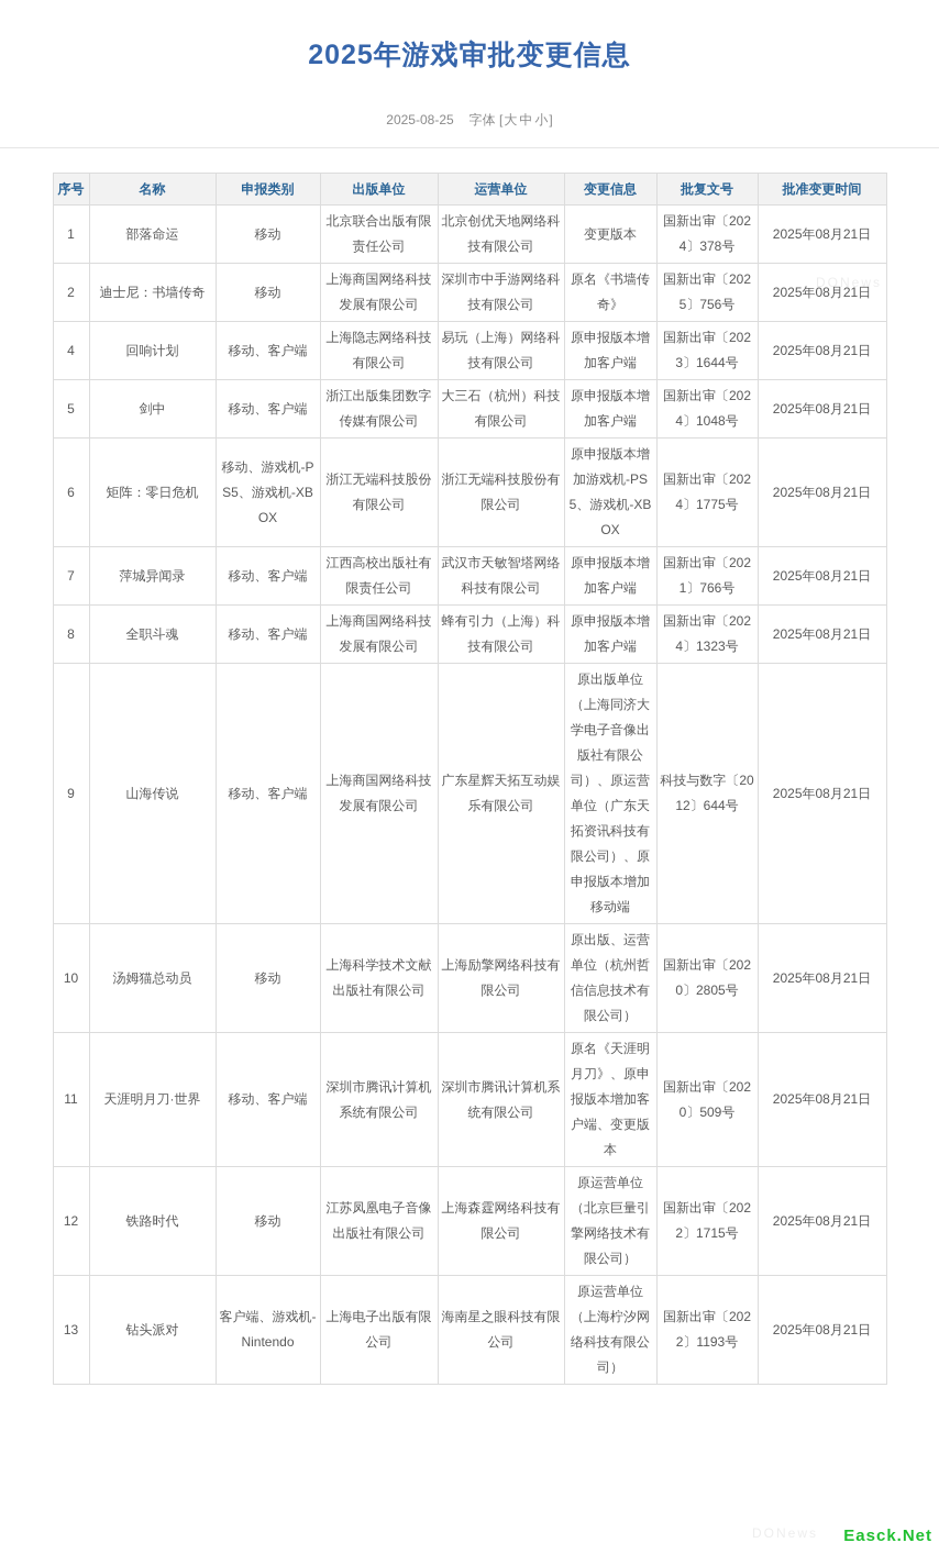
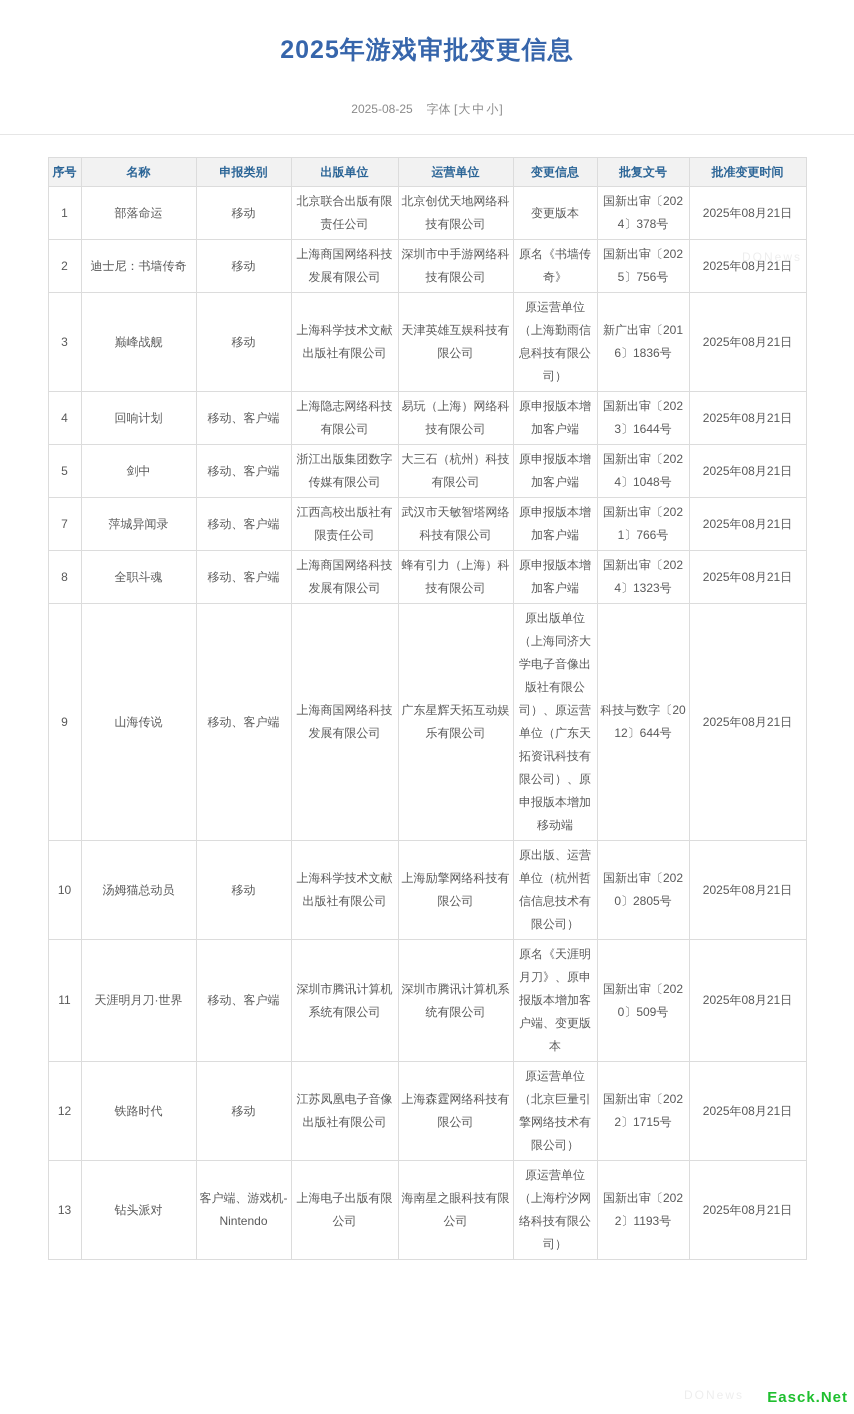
  2025年游戏审批变更信息
  2025-08-25 字体 [大 中 小]
  序号	名称	申报类别	出版单位	运营单位	变更信息	批复文号	批准变更时间
  1	部落命运	移动	北京联合出版有限责任公司	北京创优天地网络科技有限公司	变更版本	国新出审〔2024〕378号	2025年08月21日
  2	迪士尼：书墙传奇	移动	上海商国网络科技发展有限公司	深圳市中手游网络科技有限公司	原名《书墙传奇》	国新出审〔2025〕756号	2025年08月21日
+ 3	巅峰战舰	移动	上海科学技术文献出版社有限公司	天津英雄互娱科技有限公司	原运营单位（上海勤雨信息科技有限公司）	新广出审〔2016〕1836号	2025年08月21日
  4	回响计划	移动、客户端	上海隐志网络科技有限公司	易玩（上海）网络科技有限公司	原申报版本增加客户端	国新出审〔2023〕1644号	2025年08月21日
  5	剑中	移动、客户端	浙江出版集团数字传媒有限公司	大三石（杭州）科技有限公司	原申报版本增加客户端	国新出审〔2024〕1048号	2025年08月21日
- 6	矩阵：零日危机	移动、游戏机-PS5、游戏机-XBOX	浙江无端科技股份有限公司	浙江无端科技股份有限公司	原申报版本增加游戏机-PS5、游戏机-XBOX	国新出审〔2024〕1775号	2025年08月21日
  7	萍城异闻录	移动、客户端	江西高校出版社有限责任公司	武汉市天敏智塔网络科技有限公司	原申报版本增加客户端	国新出审〔2021〕766号	2025年08月21日
  8	全职斗魂	移动、客户端	上海商国网络科技发展有限公司	蜂有引力（上海）科技有限公司	原申报版本增加客户端	国新出审〔2024〕1323号	2025年08月21日
  9	山海传说	移动、客户端	上海商国网络科技发展有限公司	广东星辉天拓互动娱乐有限公司	原出版单位（上海同济大学电子音像出版社有限公司）、原运营单位（广东天拓资讯科技有限公司）、原申报版本增加移动端	科技与数字〔2012〕644号	2025年08月21日
  10	汤姆猫总动员	移动	上海科学技术文献出版社有限公司	上海励擎网络科技有限公司	原出版、运营单位（杭州哲信信息技术有限公司）	国新出审〔2020〕2805号	2025年08月21日
  11	天涯明月刀·世界	移动、客户端	深圳市腾讯计算机系统有限公司	深圳市腾讯计算机系统有限公司	原名《天涯明月刀》、原申报版本增加客户端、变更版本	国新出审〔2020〕509号	2025年08月21日
  12	铁路时代	移动	江苏凤凰电子音像出版社有限公司	上海森霆网络科技有限公司	原运营单位（北京巨量引擎网络技术有限公司）	国新出审〔2022〕1715号	2025年08月21日
  13	钻头派对	客户端、游戏机-Nintendo	上海电子出版有限公司	海南星之眼科技有限公司	原运营单位（上海柠汐网络科技有限公司）	国新出审〔2022〕1193号	2025年08月21日
  DONews
  Easck.Net
